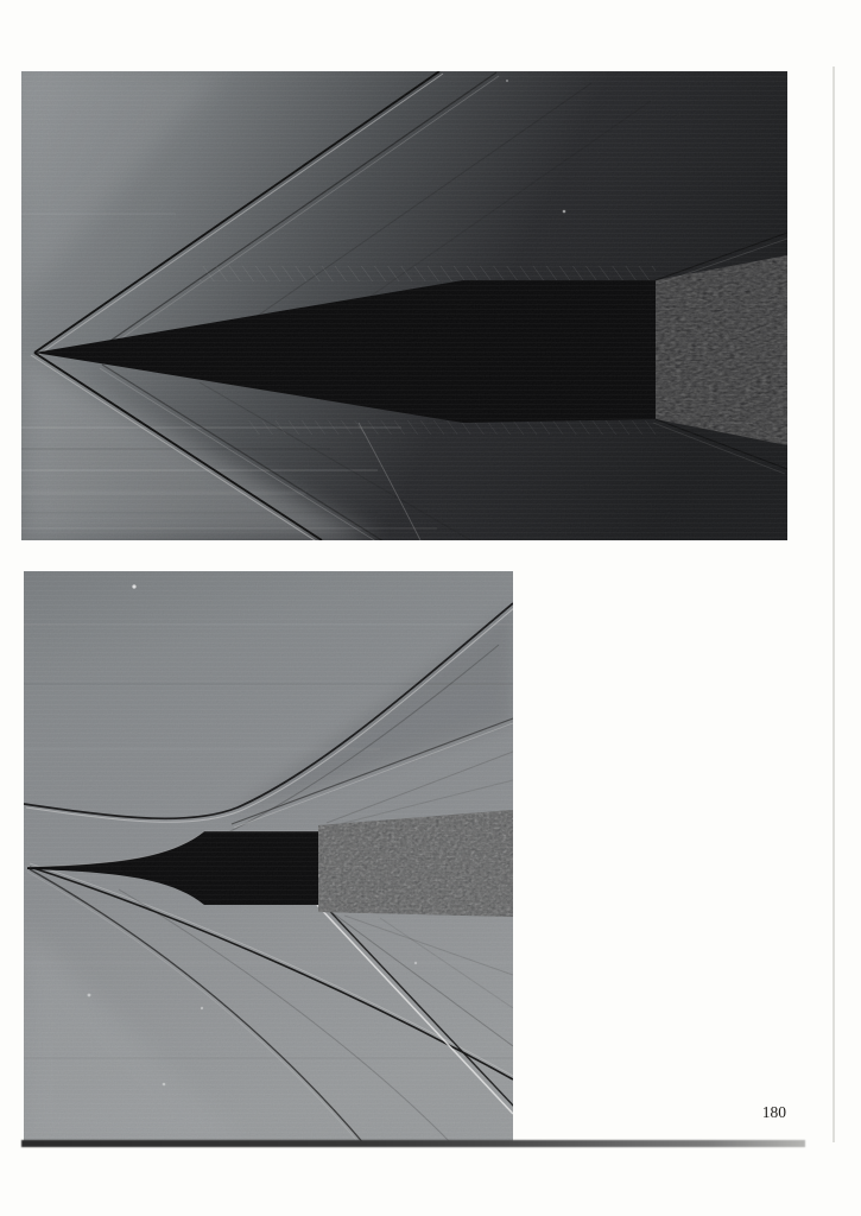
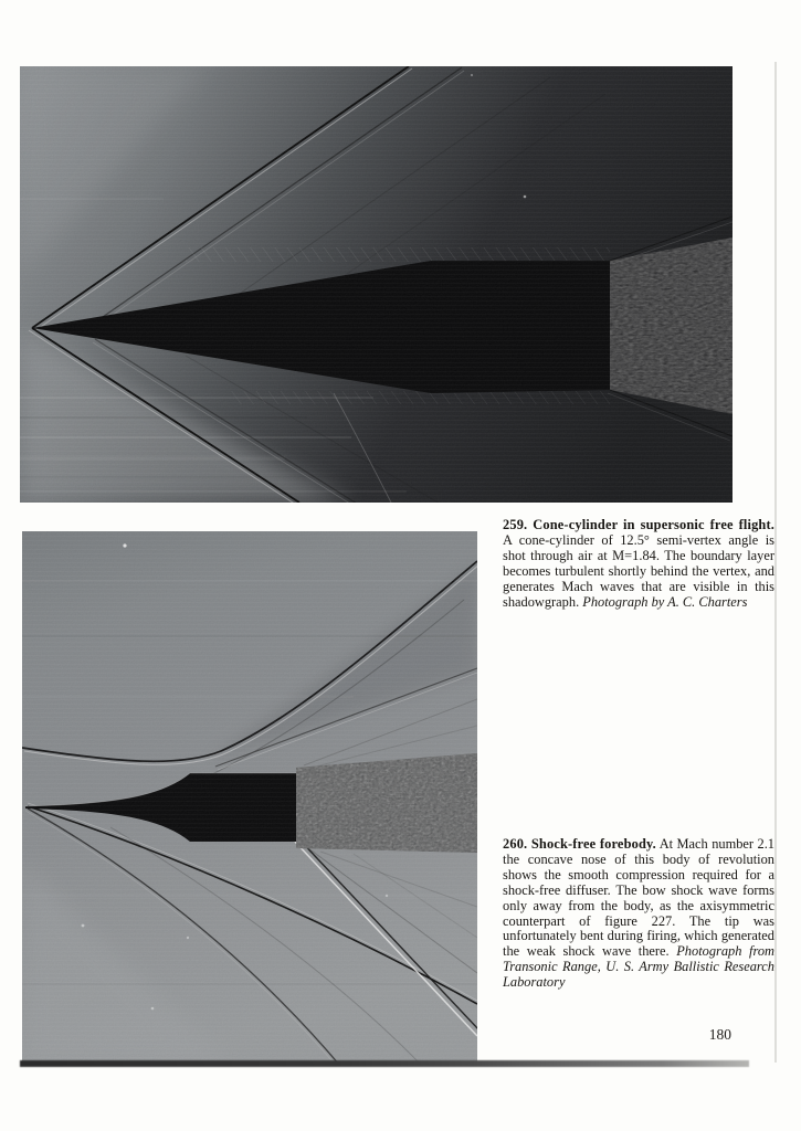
+ 259. Cone-cylinder in supersonic free flight. A cone-cylinder of 12.5° semi-vertex angle is shot through air at M=1.84. The boundary layer becomes turbulent shortly behind the vertex, and generates Mach waves that are visible in this shadowgraph. Photograph by A. C. Charters
+ 260. Shock-free forebody. At Mach number 2.1 the concave nose of this body of revolution shows the smooth compression required for a shock-free diffuser. The bow shock wave forms only away from the body, as the axisymmetric counterpart of figure 227. The tip was unfortunately bent during firing, which generated the weak shock wave there. Photograph from Transonic Range, U. S. Army Ballistic Research Laboratory
  180
